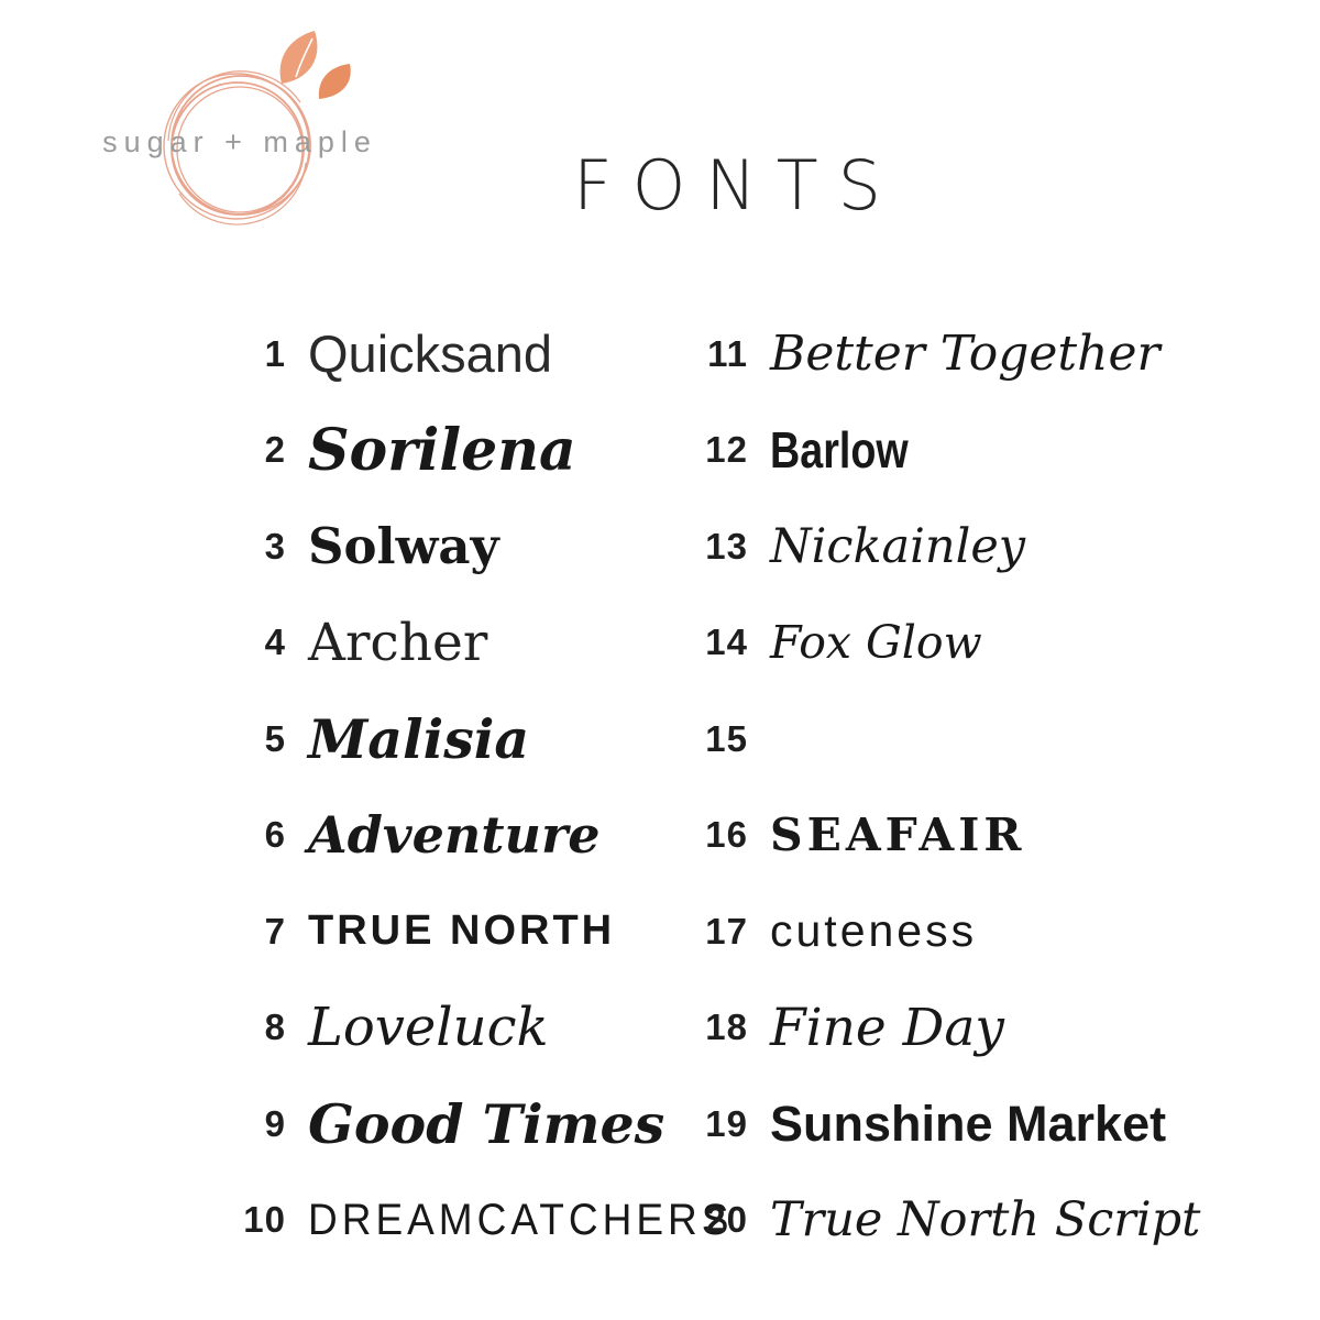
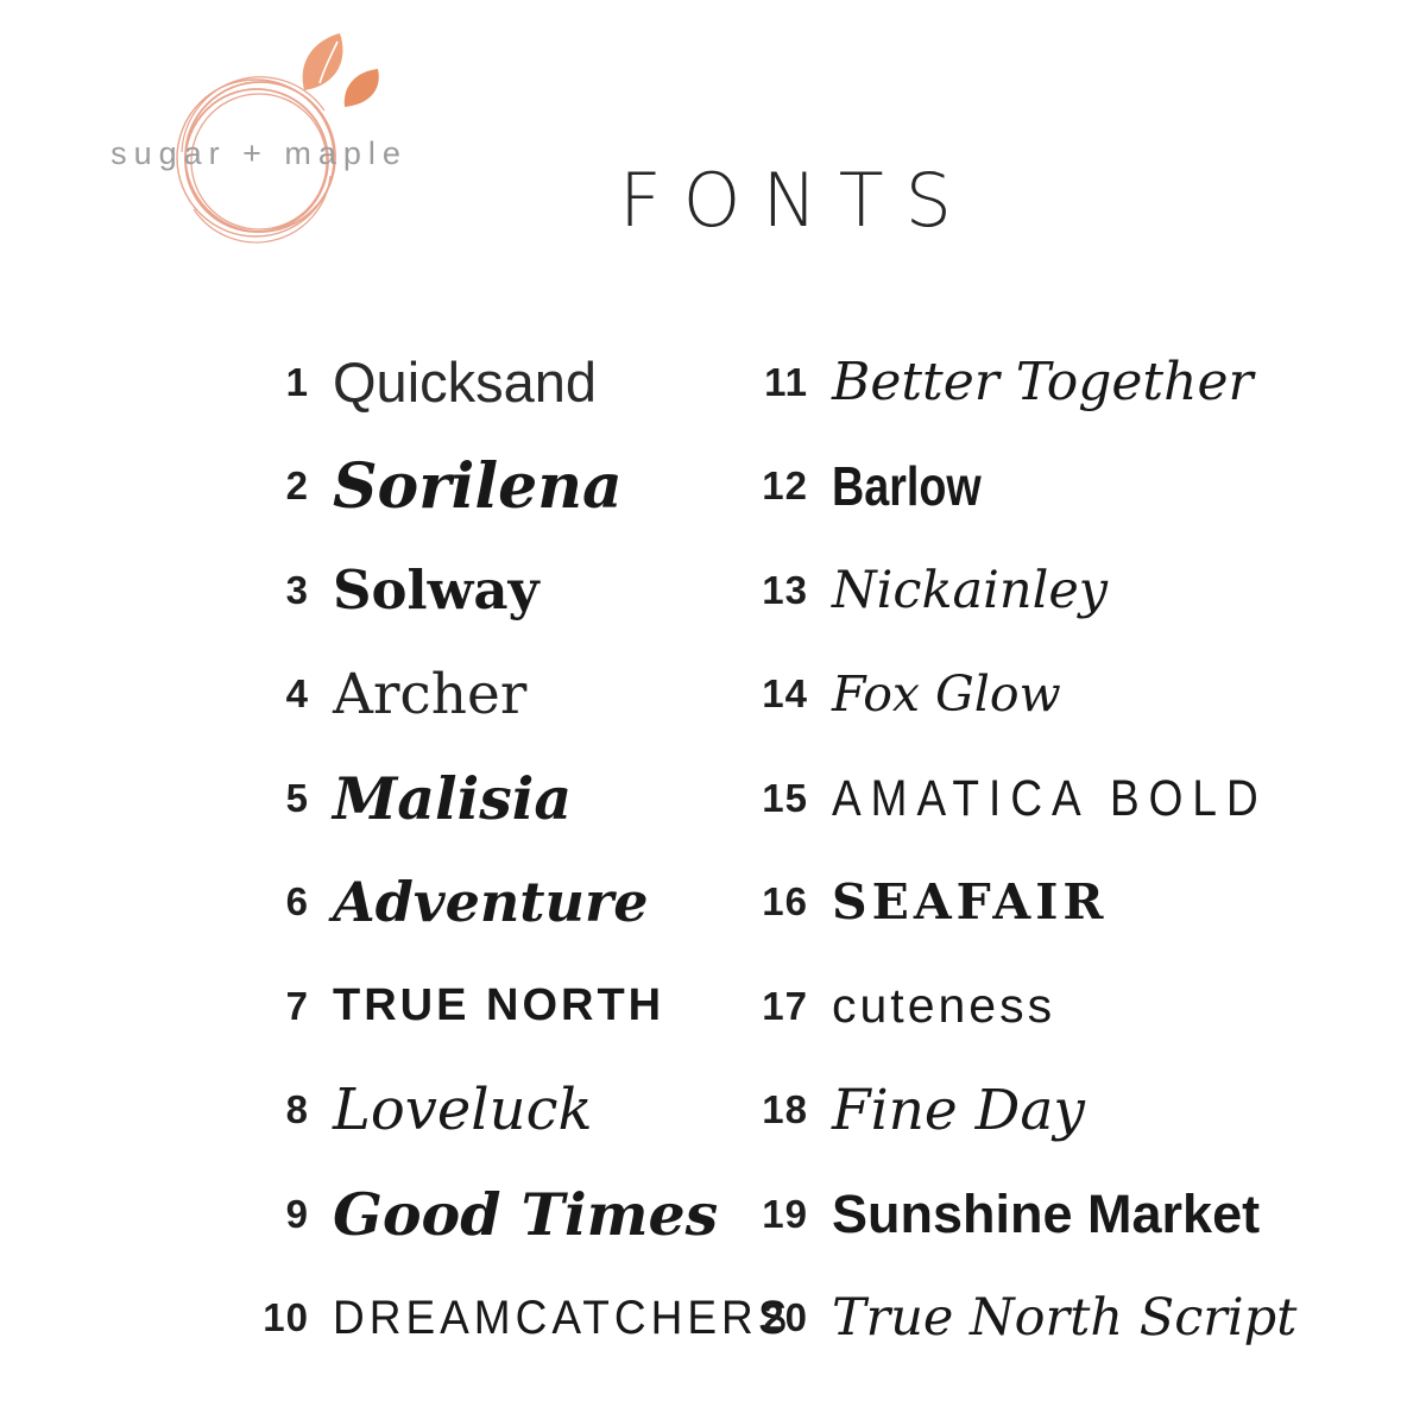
  sugar + maple
  FONTS
  1
  Quicksand
  2
  Sorilena
  3
  Solway
  4
  Archer
  5
  Malisia
  6
  Adventure
  7
  TRUE NORTH
  8
  Loveluck
  9
  Good Times
  10
  DREAMCATCHERS
  11
  Better Together
  12
  Barlow
  13
  Nickainley
  14
  Fox Glow
  15
+ AMATICA BOLD
  16
  SEAFAIR
  17
  cuteness
  18
  Fine Day
  19
  Sunshine Market
  20
  True North Script
